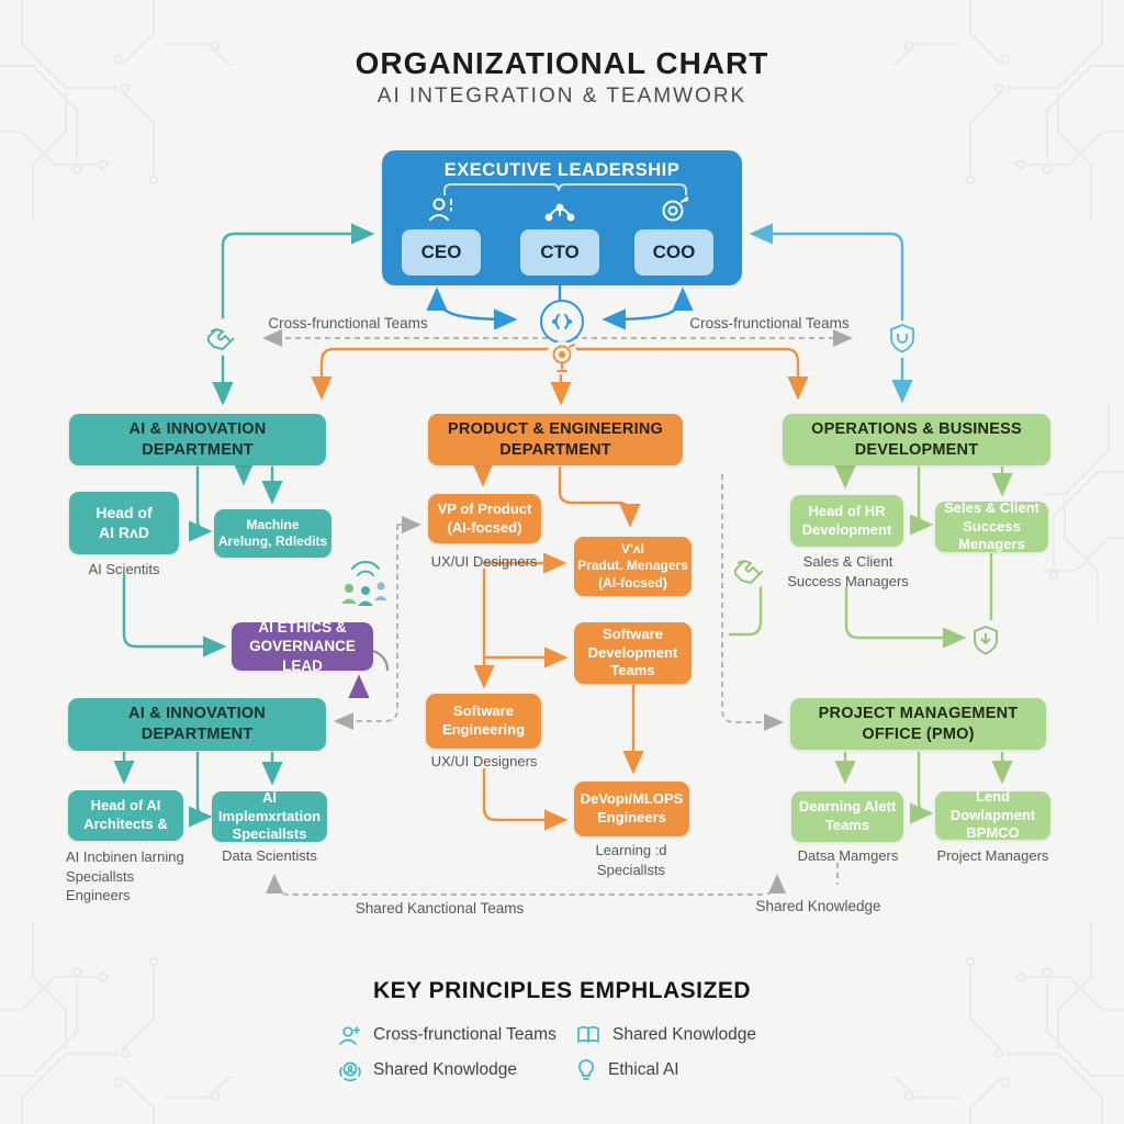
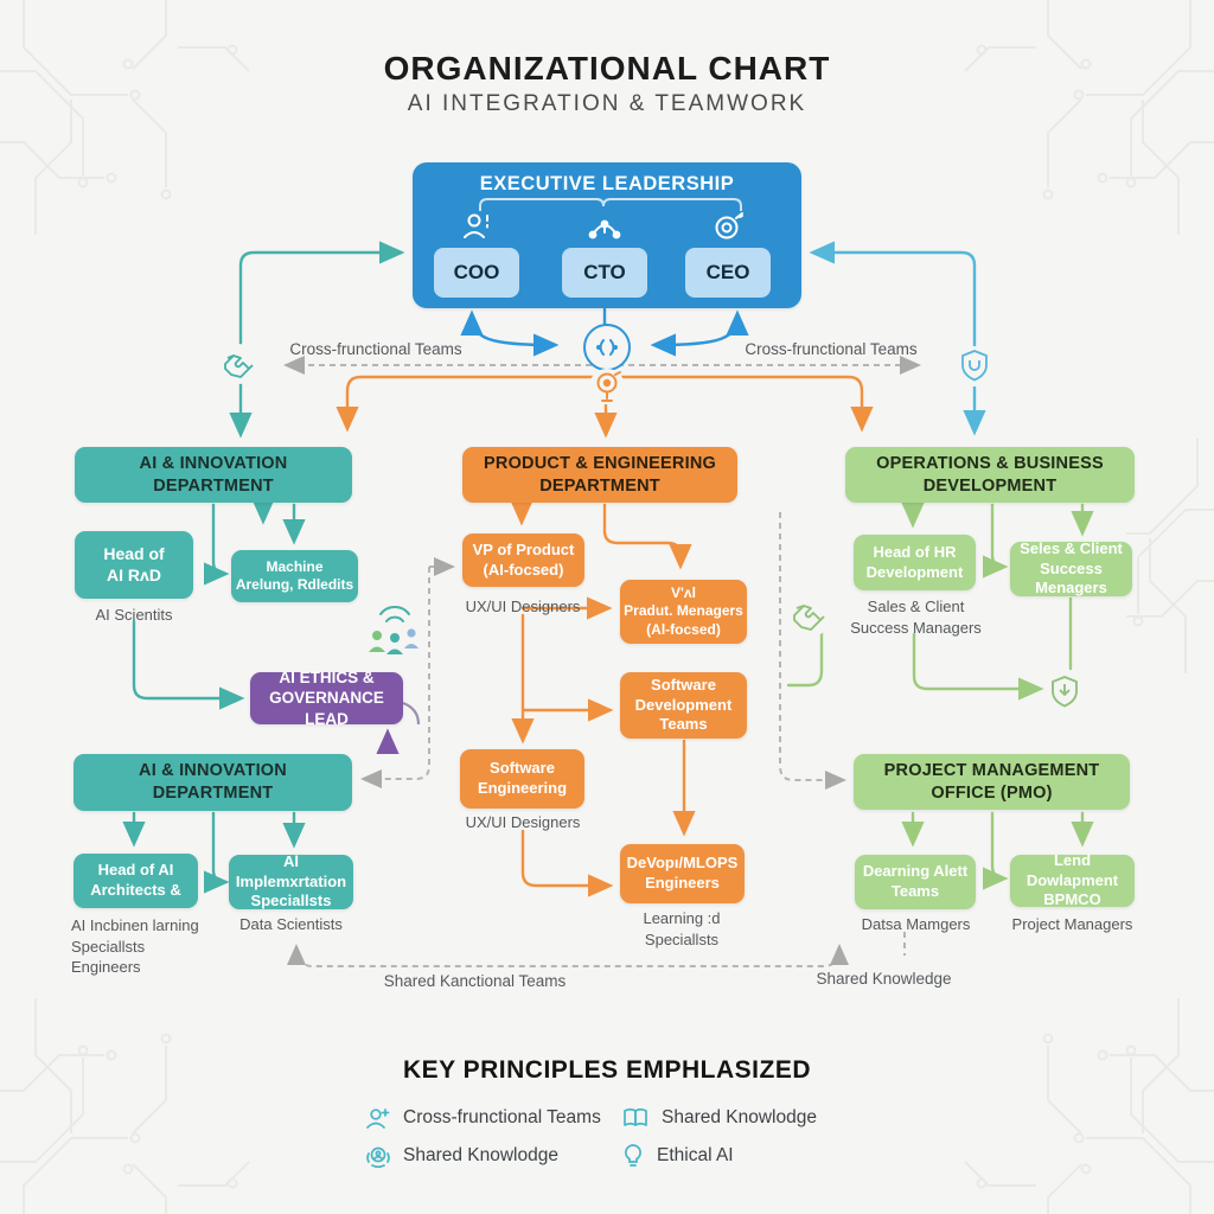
  ORGANIZATIONAL CHART
  AI INTEGRATION & TEAMWORK
  EXECUTIVE LEADERSHIP
- CEO
+ COO
  CTO
- COO
+ CEO
  Cross-frunctional Teams
  Cross-frunctional Teams
  Shared Kanctional Teams
  Shared Knowledge
  AI & INNOVATION
  DEPARTMENT
  Head of
  AI RʌD
  AI Scientits
  Machine
  Arelung, Rdledits
  AI ETHICS &
  GOVERNANCE LEAD
  AI & INNOVATION
  DEPARTMENT
  Head of AI
  Architects &
  AI Incbinen larning
  Speciallsts
  Engineers
  Al Implemxrtation
  Speciallsts
  Data Scientists
  PRODUCT & ENGINEERING
  DEPARTMENT
  VP of Product
  (AI-focsed)
  UX/UI Designers
  V'ʌl
  Pradut. Menagers
  (Al-focsed)
  Software
  Development
  Teams
  Software
  Engineering
  UX/UI Designers
  DeVopı/MLOPS
  Engineers
  Learning :d
  Speciallsts
  OPERATIONS & BUSINESS
  DEVELOPMENT
  Head of HR
  Development
  Sales & Client
  Success Managers
  Seles & Client
  Success Menagers
  PROJECT MANAGEMENT
  OFFICE (PMO)
  Dearning Alett
  Teams
  Datsa Mamgers
  Lend Dowlapment
  BPMCO
  Project Managers
  KEY PRINCIPLES EMPHLASIZED
  Cross-frunctional Teams
  Shared Knowlodge
  Shared Knowlodge
  Ethical AI
